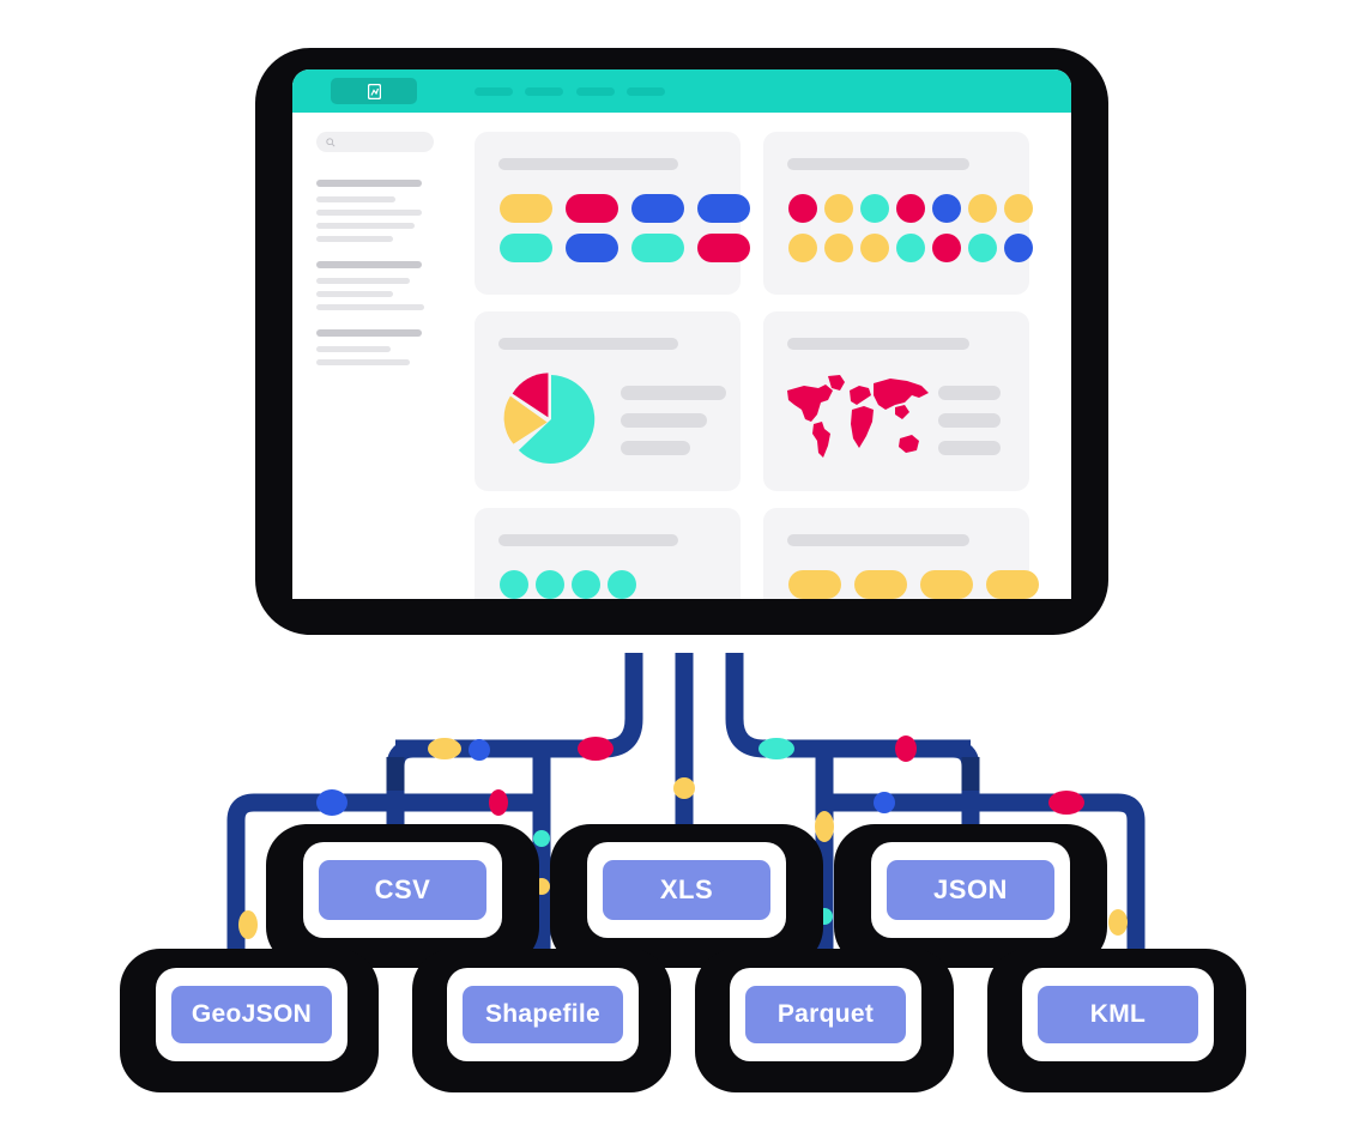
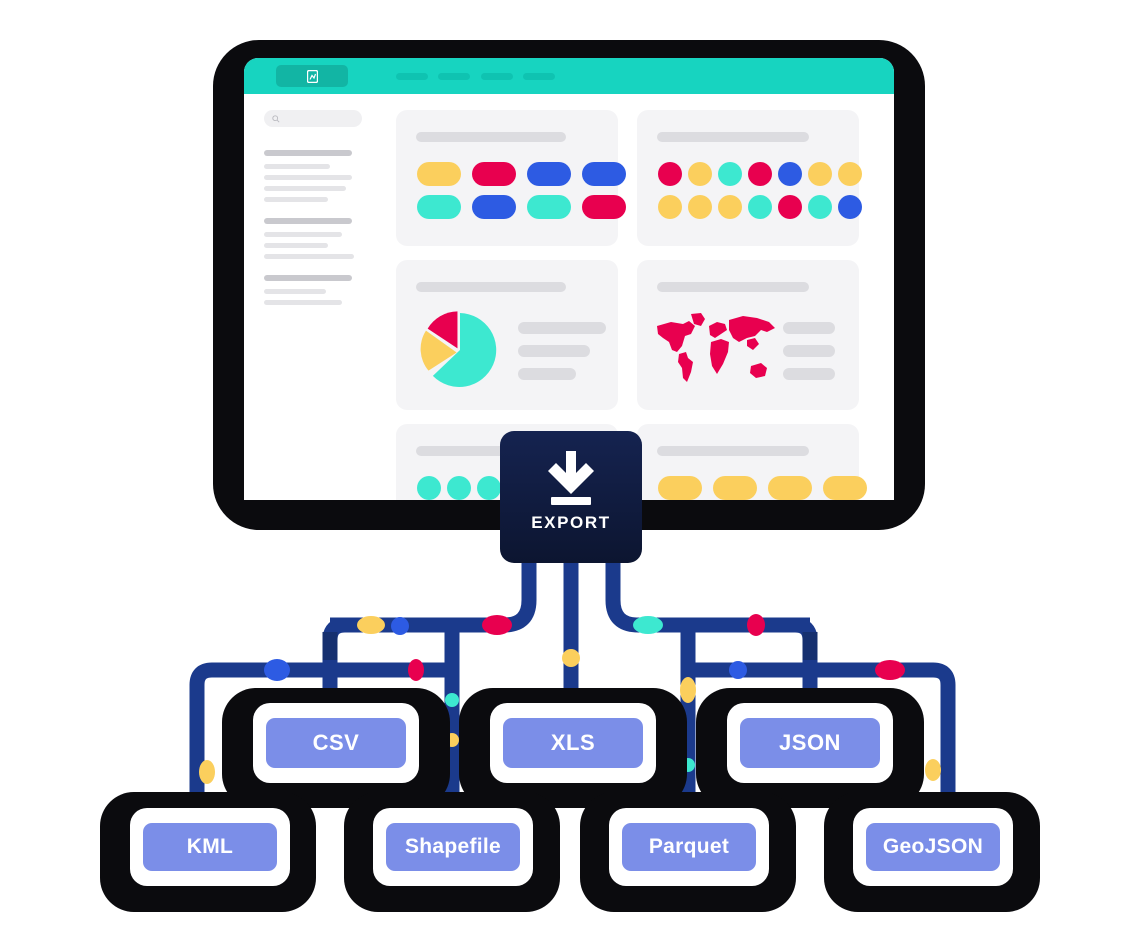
+ EXPORT
  CSV
  XLS
  JSON
- GeoJSON
+ KML
  Shapefile
  Parquet
- KML
+ GeoJSON
